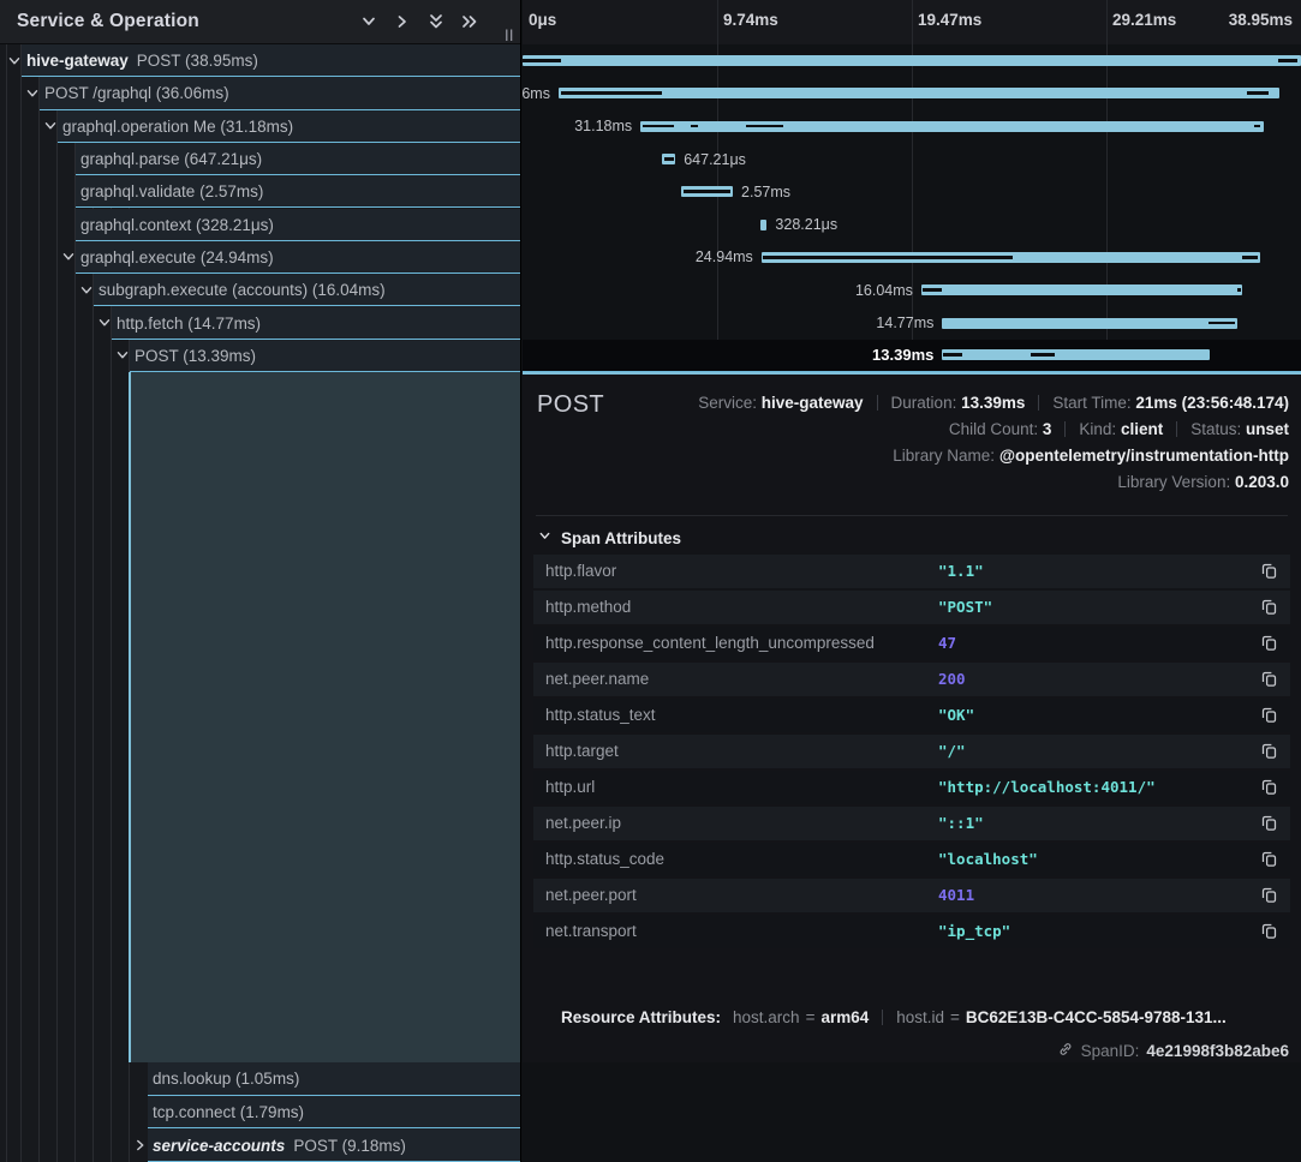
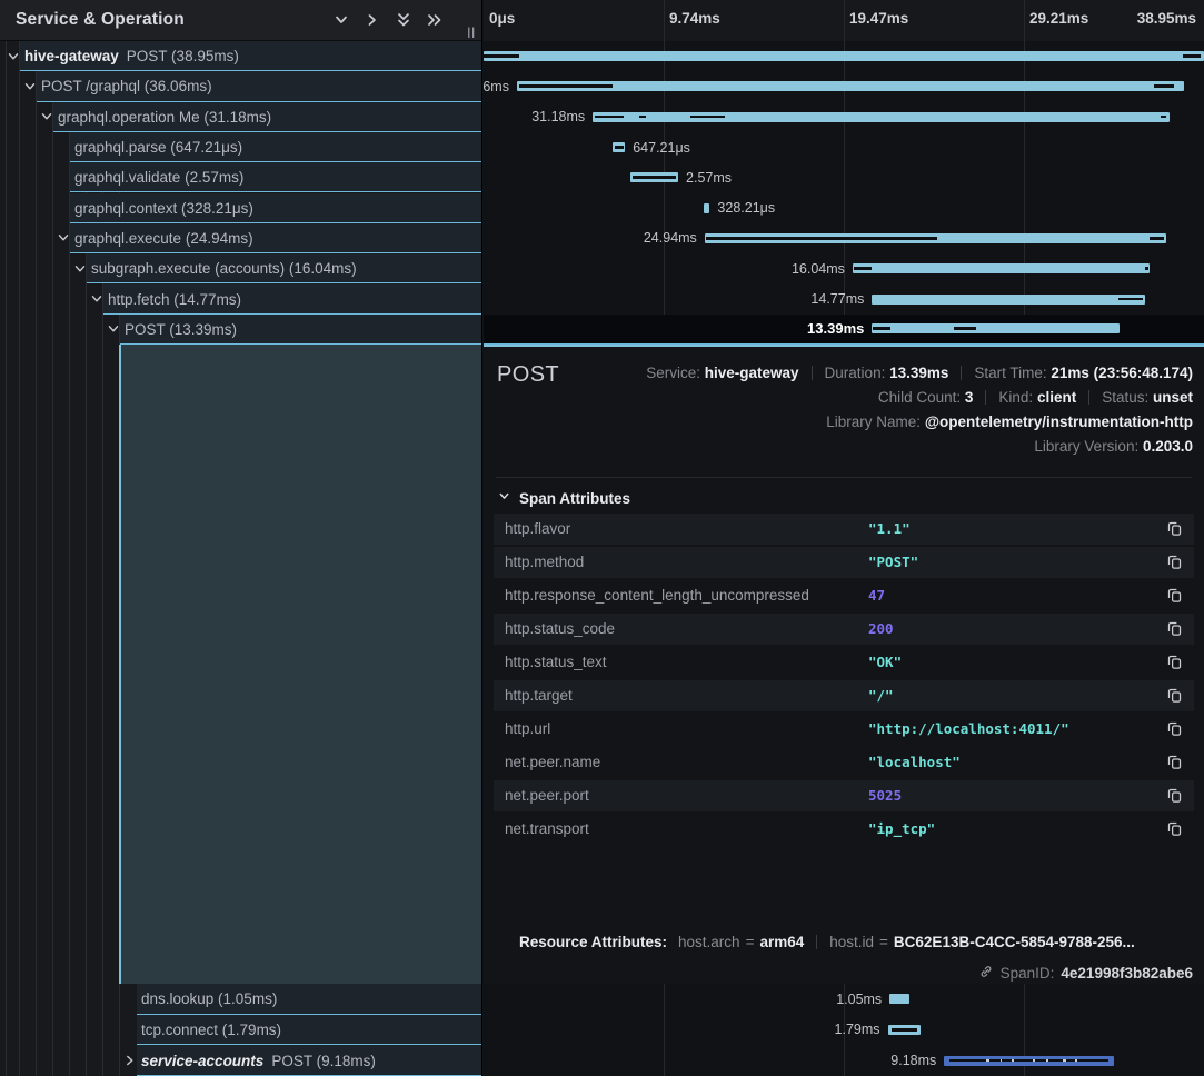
  Service & Operation
  ||
  hive-gateway
  POST (38.95ms)
  POST /graphql (36.06ms)
  graphql.operation Me (31.18ms)
  graphql.parse (647.21μs)
  graphql.validate (2.57ms)
  graphql.context (328.21μs)
  graphql.execute (24.94ms)
  subgraph.execute (accounts) (16.04ms)
  http.fetch (14.77ms)
  POST (13.39ms)
  dns.lookup (1.05ms)
  tcp.connect (1.79ms)
  service-accounts
  POST (9.18ms)
  0μs
  9.74ms
  19.47ms
  29.21ms
  38.95ms
  31.18ms
  647.21μs
  2.57ms
  328.21μs
  24.94ms
  16.04ms
  14.77ms
  13.39ms
  POST
  Service: hive-gateway Duration: 13.39ms Start Time: 21ms (23:56:48.174)
  Child Count: 3 Kind: client Status: unset
  Library Name: @opentelemetry/instrumentation-http
  Library Version: 0.203.0
  Span Attributes
  http.flavor
  "1.1"
  http.method
  "POST"
  http.response_content_length_uncompressed
  47
- net.peer.name
+ http.status_code
  200
  http.status_text
  "OK"
  http.target
  "/"
  http.url
  "http://localhost:4011/"
- net.peer.ip
- "::1"
- http.status_code
+ net.peer.name
  "localhost"
  net.peer.port
- 4011
+ 5025
  net.transport
  "ip_tcp"
  Resource Attributes:
  host.arch
  =
  arm64
  host.id
  =
- BC62E13B-C4CC-5854-9788-131...
+ BC62E13B-C4CC-5854-9788-256...
  SpanID:
  4e21998f3b82abe6
+ 1.05ms
+ 1.79ms
+ 9.18ms
